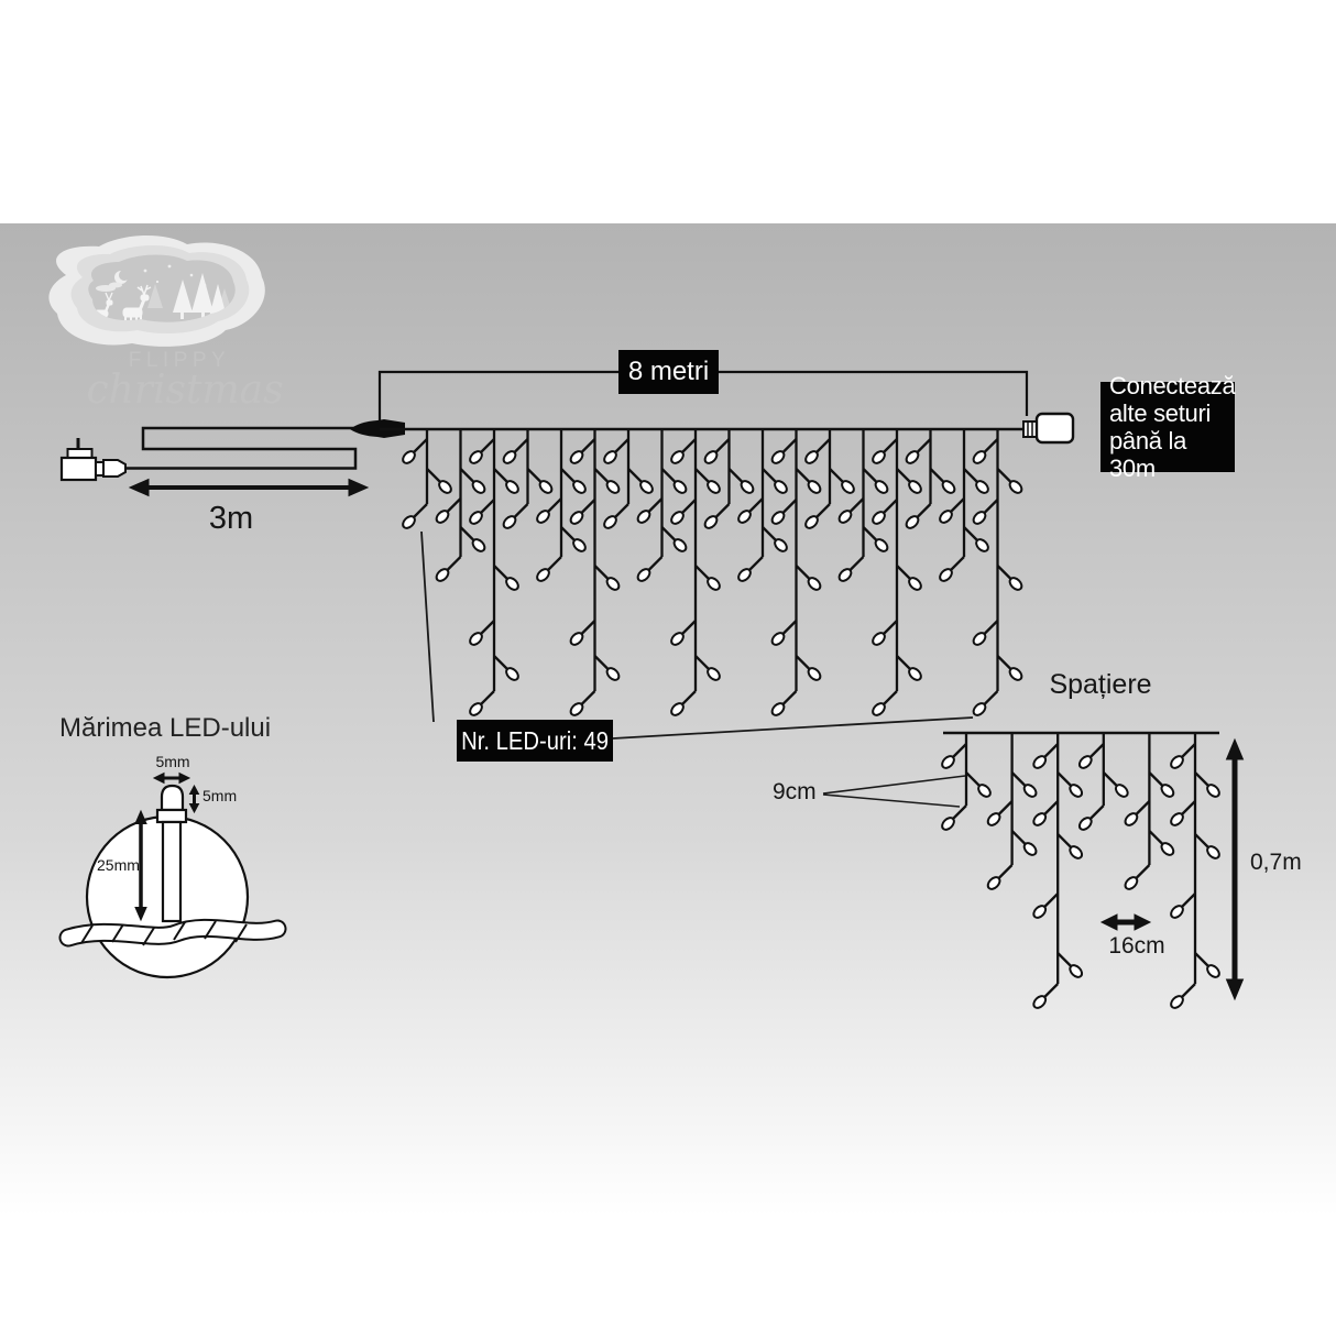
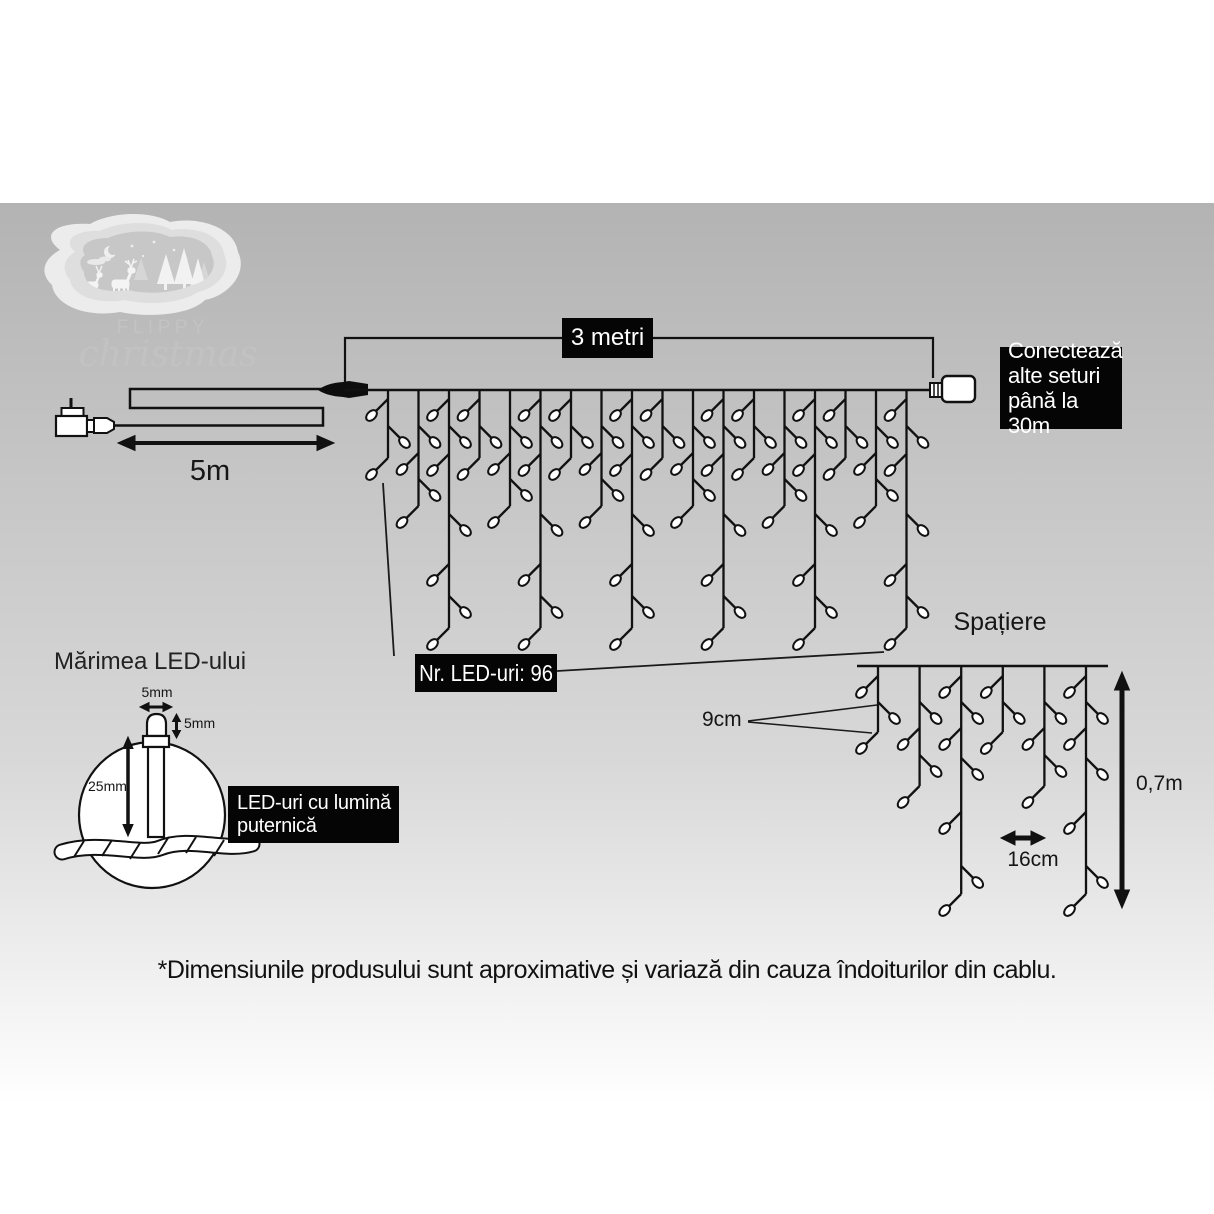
- 8 metri
+ 3 metri
- 3m
+ 5m
  Conectează
  alte seturi
  până la 30m
- Nr. LED-uri: 49
+ Nr. LED-uri: 96
  Spațiere
  9cm
  16cm
  0,7m
  Mărimea LED-ului
  5mm
  5mm
  25mm
+ LED-uri cu lumină
+ puternică
+ *Dimensiunile produsului sunt aproximative și variază din cauza îndoiturilor din cablu.
